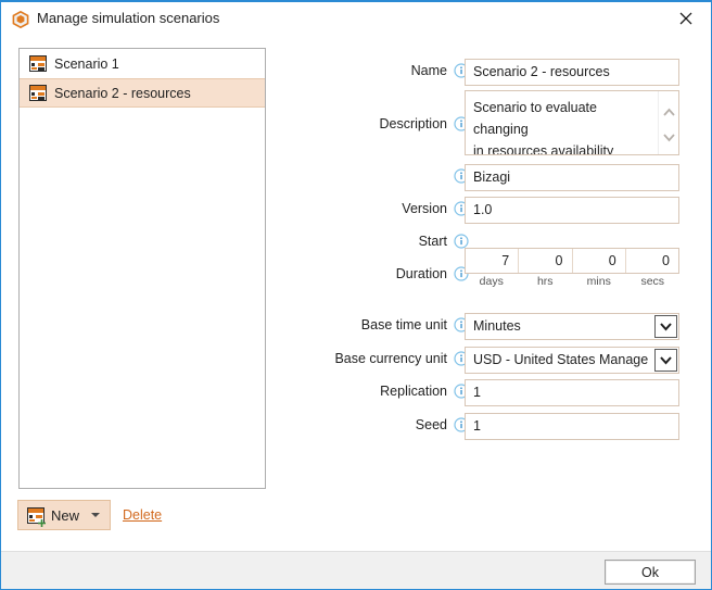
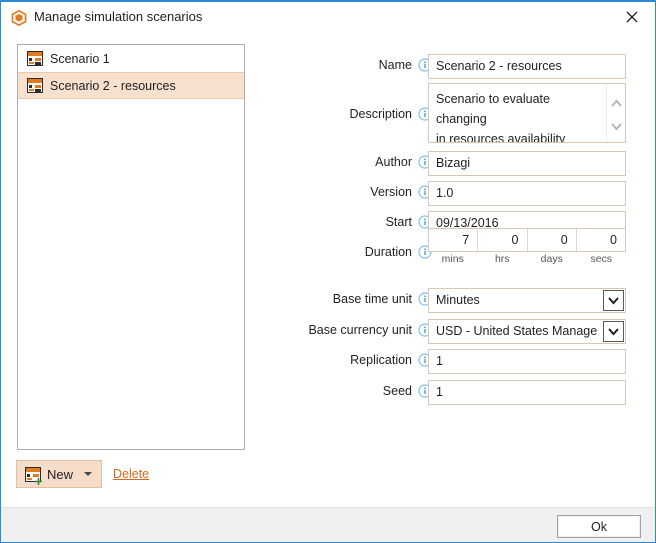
  Manage simulation scenarios
  Scenario 1
  Scenario 2 - resources
  New
  Delete
  Name
  Scenario 2 - resources
  Description
  Scenario to evaluate changing
  in resources availability
+ Author
  Bizagi
  Version
  1.0
  Start
+ 09/13/2016
  Duration
  7
  0
  0
  0
- days
+ mins
  hrs
- mins
+ days
  secs
  Base time unit
  Minutes
  Base currency unit
  USD - United States Manage
  Replication
  1
  Seed
  1
  Ok
